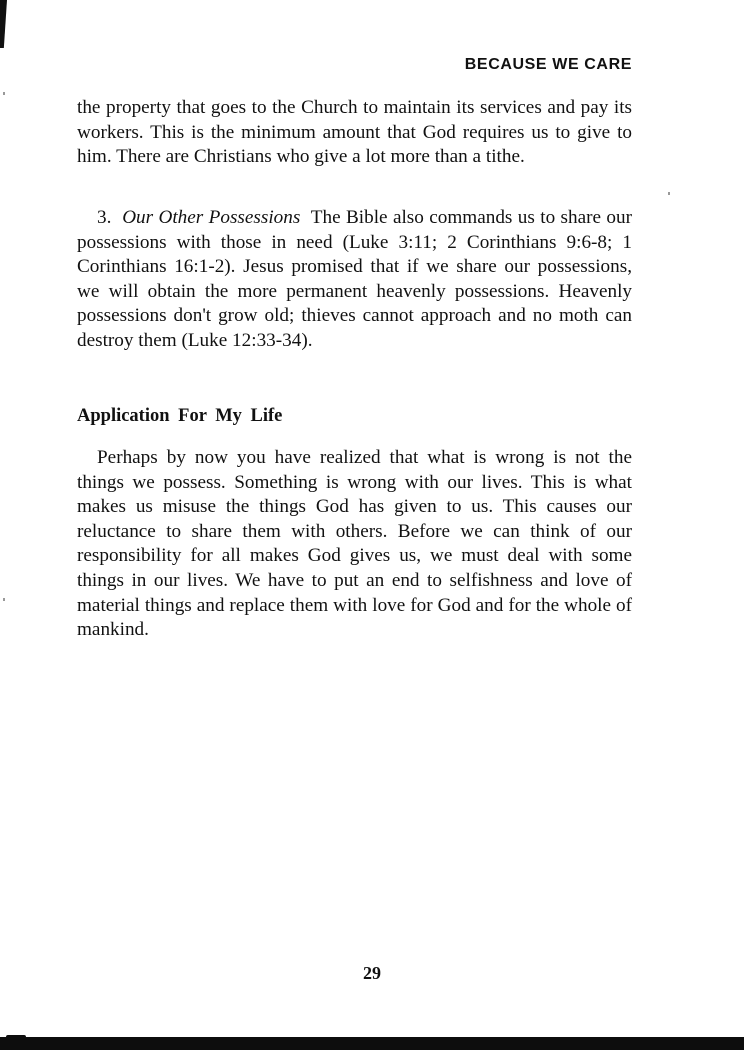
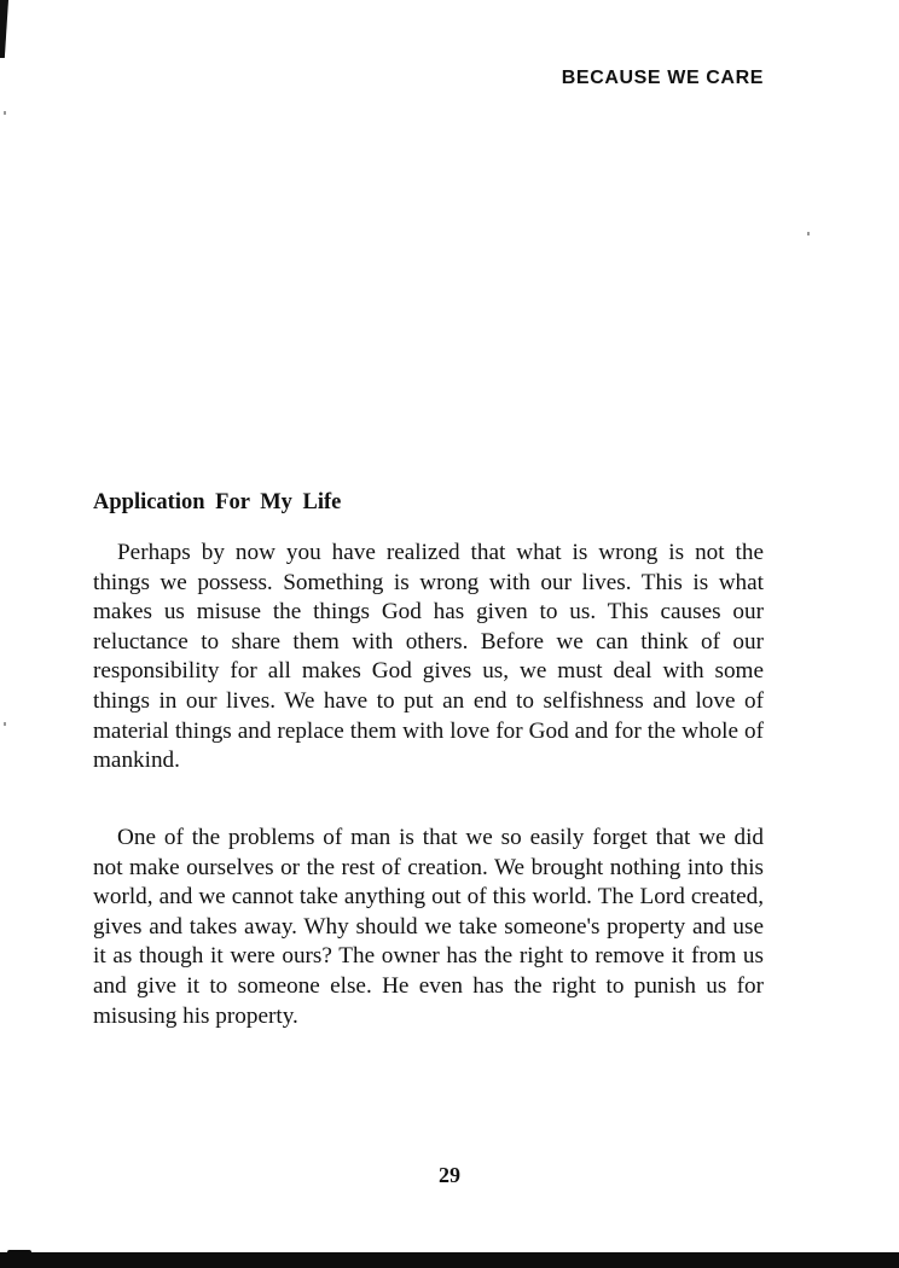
  BECAUSE WE CARE
- the property that goes to the Church to maintain its services and pay its workers. This is the minimum amount that God requires us to give to him. There are Christians who give a lot more than a tithe.
- 3. Our Other Possessions The Bible also commands us to share our possessions with those in need (Luke 3:11; 2 Corinthians 9:6-8; 1 Corinthians 16:1-2). Jesus promised that if we share our possessions, we will obtain the more permanent heavenly possessions. Heavenly possessions don't grow old; thieves cannot approach and no moth can destroy them (Luke 12:33-34).
  Application For My Life
  Perhaps by now you have realized that what is wrong is not the things we possess. Something is wrong with our lives. This is what makes us misuse the things God has given to us. This causes our reluctance to share them with others. Before we can think of our responsibility for all makes God gives us, we must deal with some things in our lives. We have to put an end to selfishness and love of material things and replace them with love for God and for the whole of mankind.
+ One of the problems of man is that we so easily forget that we did not make ourselves or the rest of creation. We brought nothing into this world, and we cannot take anything out of this world. The Lord created, gives and takes away. Why should we take someone's property and use it as though it were ours? The owner has the right to remove it from us and give it to someone else. He even has the right to punish us for misusing his property.
  29
